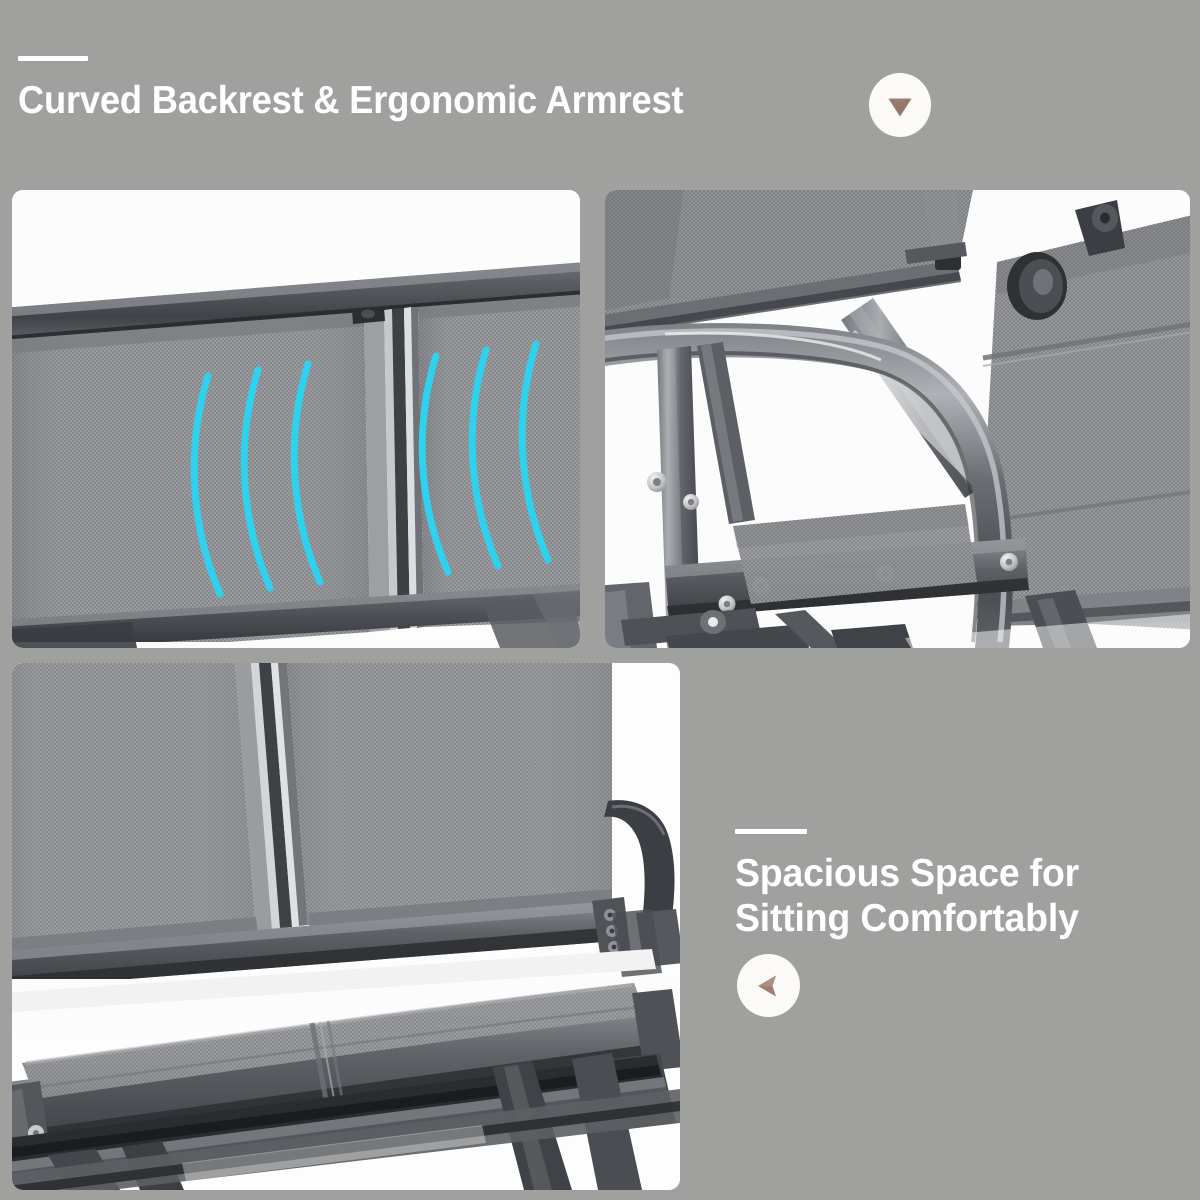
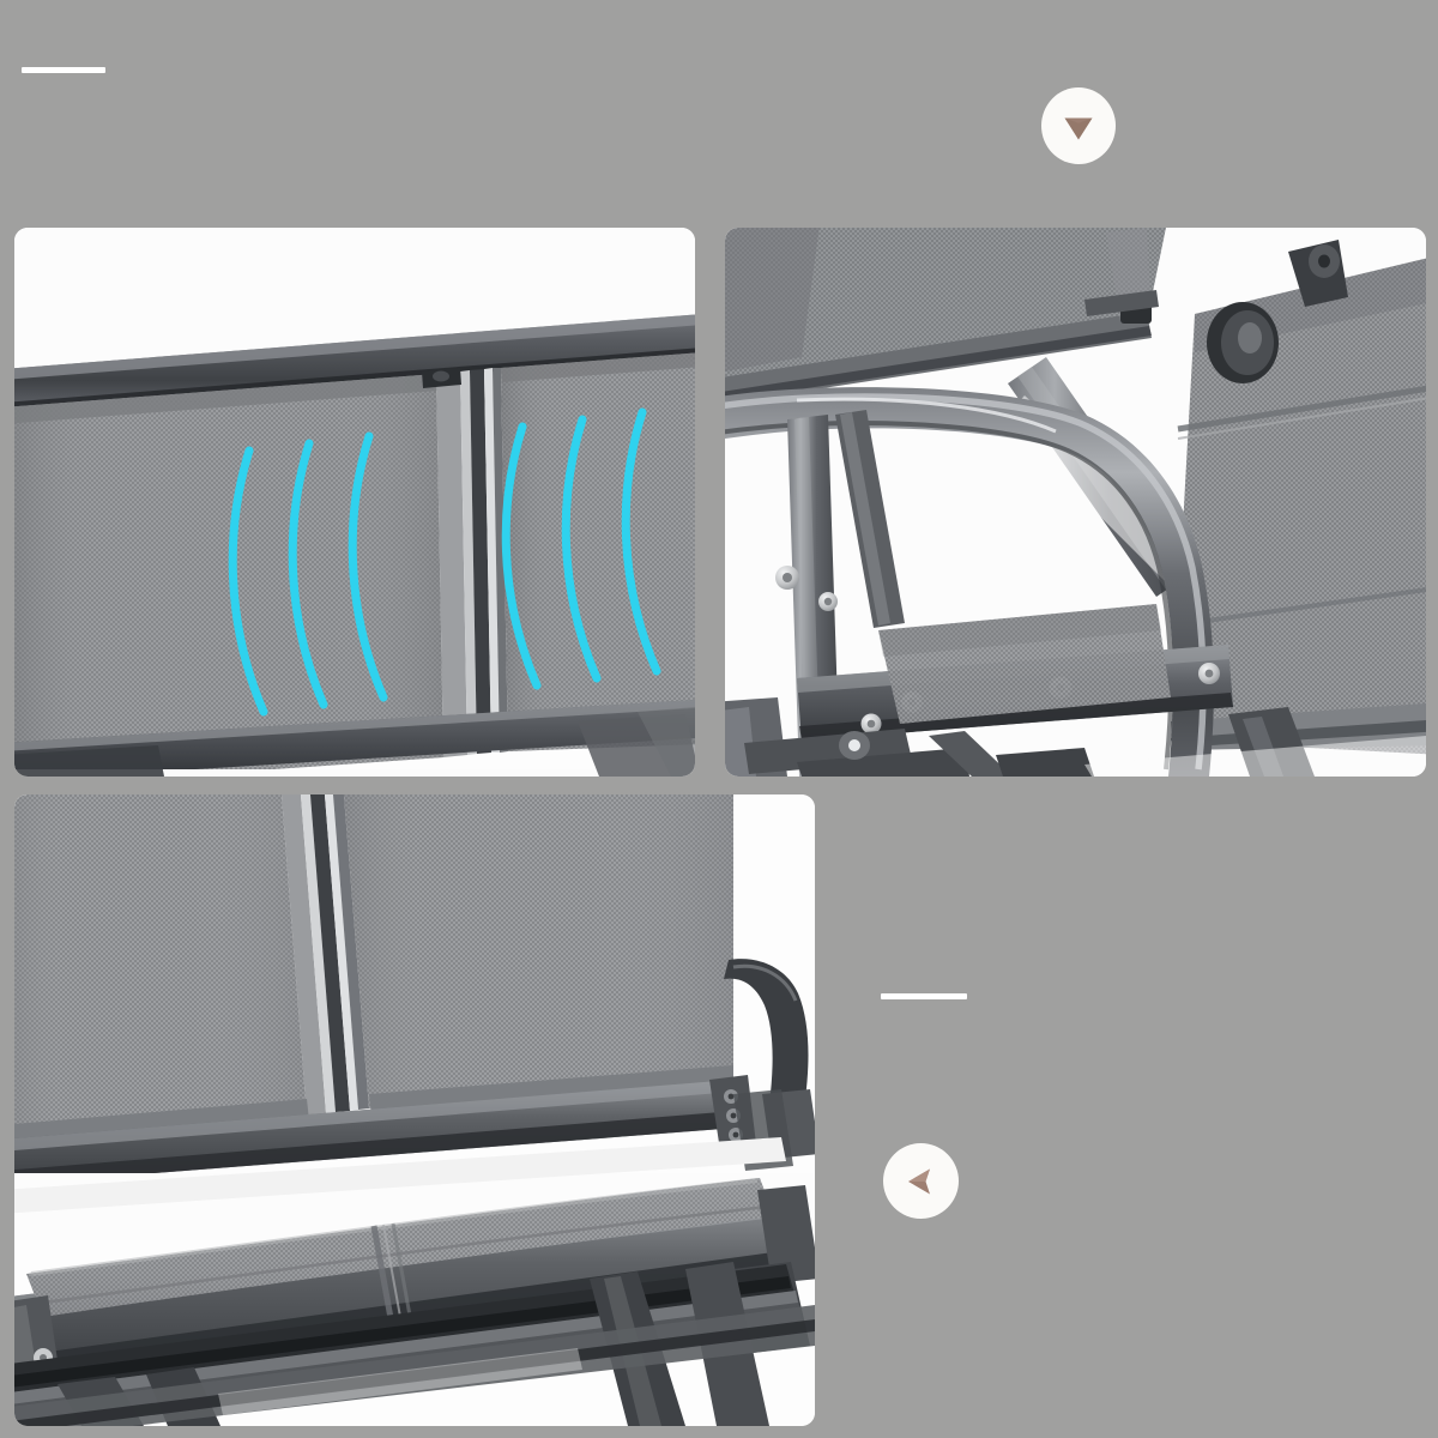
- Curved Backrest & Ergonomic Armrest
- Spacious Space for
- Sitting Comfortably
